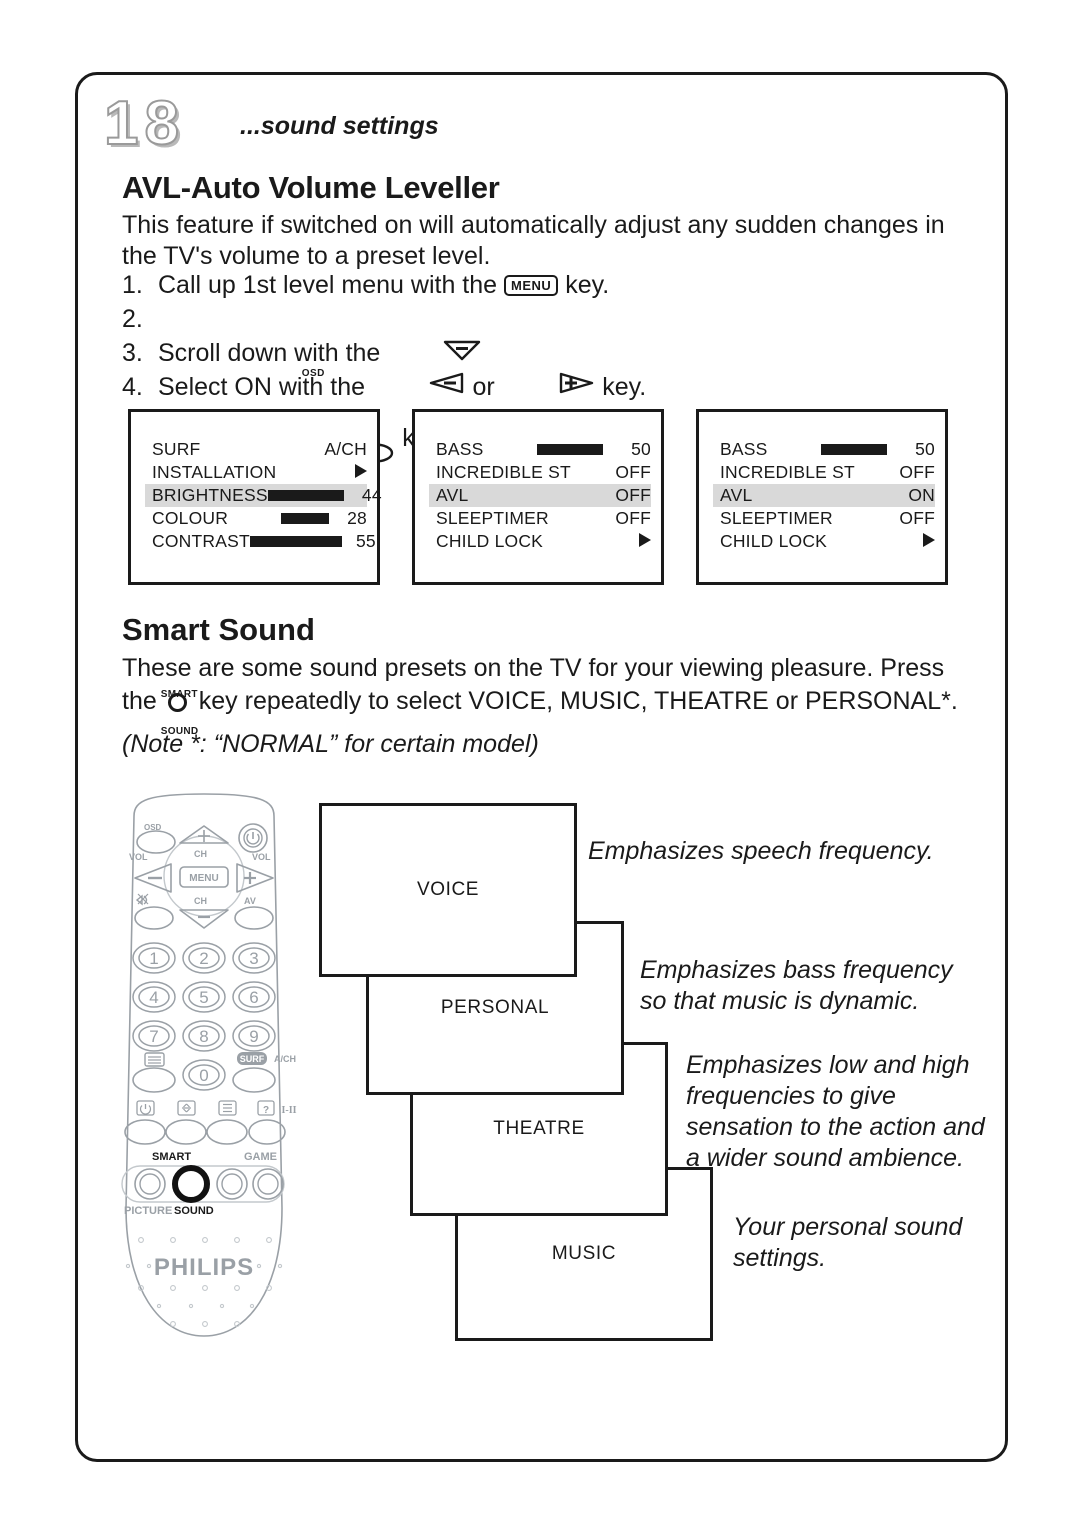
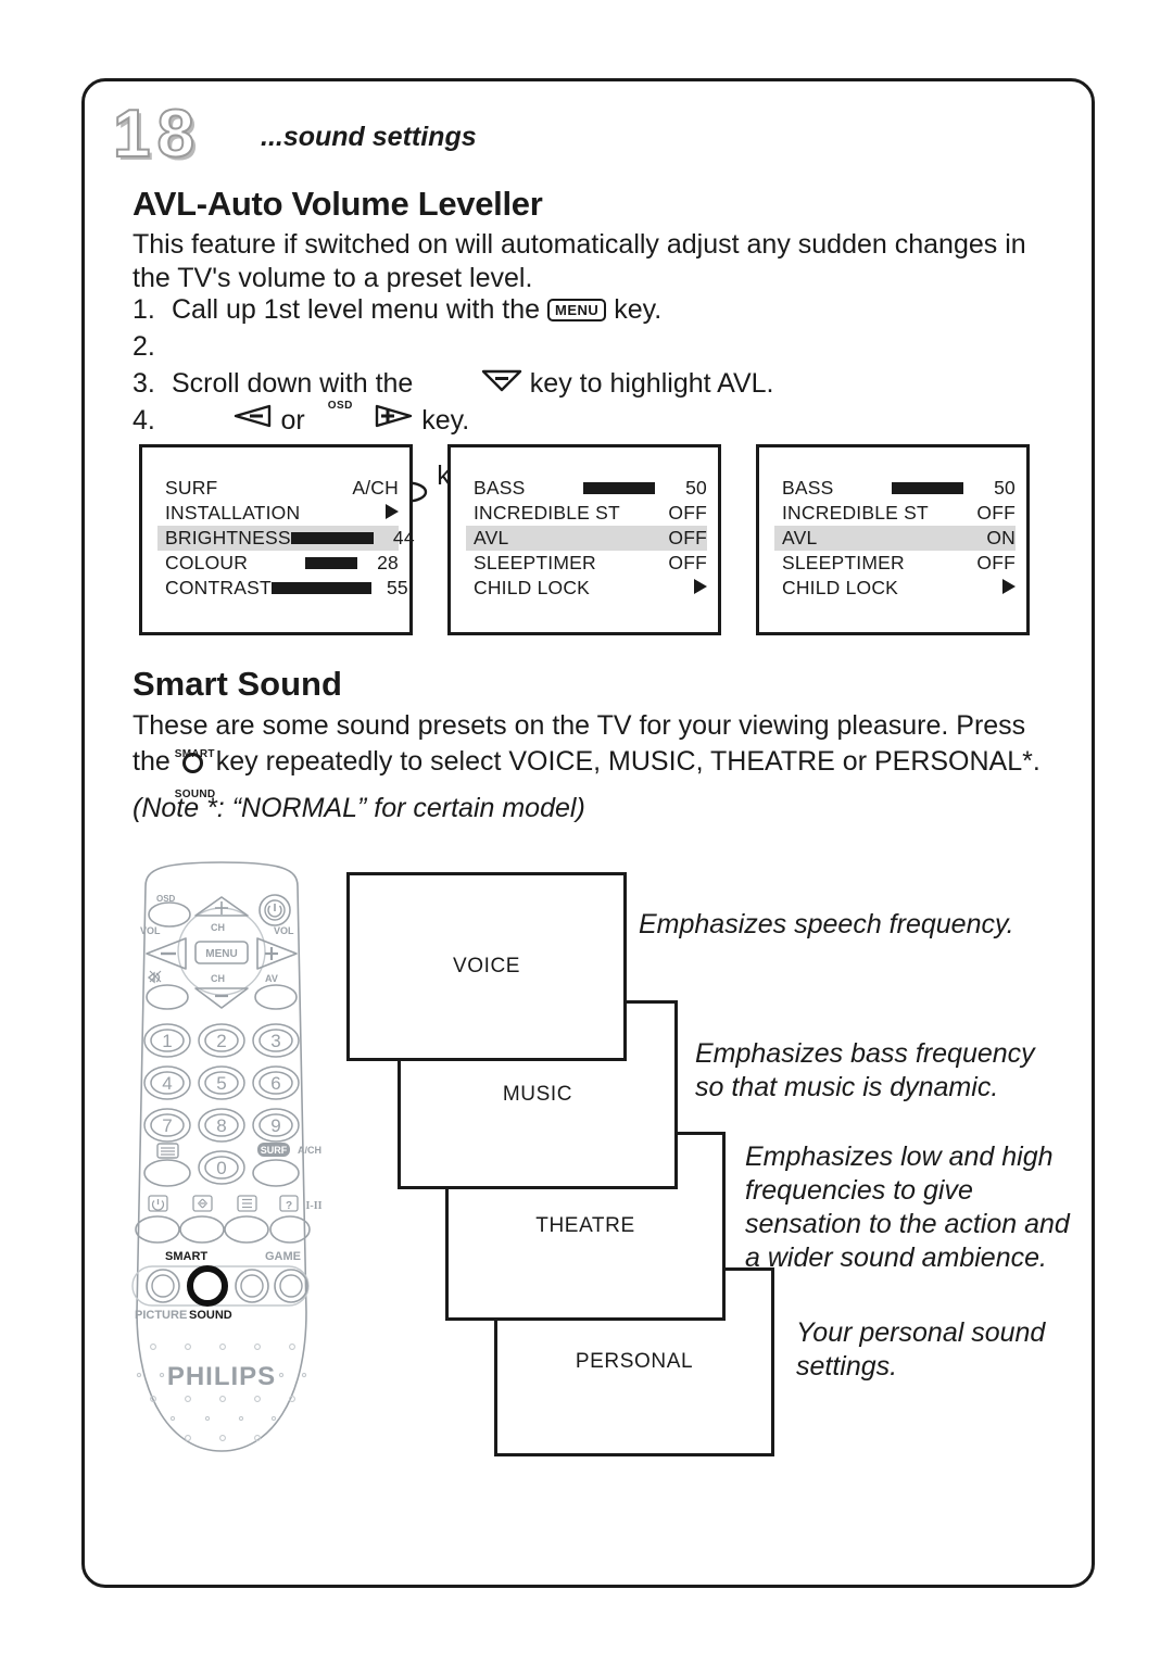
  18
  ...sound settings
  AVL-Auto Volume Leveller
  This feature if switched on will automatically adjust any sudden changes in the TV's volume to a preset level.
  1.
  Call up 1st level menu with the
  MENU
  key.
  2.
  Scroll down with the
+ key to highlight AVL.
  3.
- Select ON with the
  or
  key.
  4.
  OSD
  SURF
  A/CH
  INSTALLATION
  BRIGHTNESS
  44
  COLOUR
  28
  CONTRAST
  55
  BASS
  50
  INCREDIBLE ST
  OFF
  AVL
  OFF
  SLEEPTIMER
  OFF
  CHILD LOCK
  BASS
  50
  INCREDIBLE ST
  OFF
  AVL
  ON
  SLEEPTIMER
  OFF
  CHILD LOCK
  Smart Sound
  These are some sound presets on the TV for your viewing pleasure. Press
  the
  SMART
  SOUND
  key repeatedly to select VOICE, MUSIC, THEATRE or PERSONAL*.
  (Note *: “NORMAL” for certain model)
- MUSIC
+ PERSONAL
  THEATRE
- PERSONAL
+ MUSIC
  VOICE
  Emphasizes speech frequency.
  Emphasizes bass frequency
  so that music is dynamic.
  Emphasizes low and high
  frequencies to give
  sensation to the action and
  a wider sound ambience.
  Your personal sound
  settings.
  OSD
  CH
  VOL
  MENU
  VOL
  CH
  AV
  1
  2
  3
  4
  5
  6
  7
  8
  9
  0
  SURF
  A/CH
  ?
  I-II
  SMART
  GAME
  PICTURE
  SOUND
  PHILIPS
